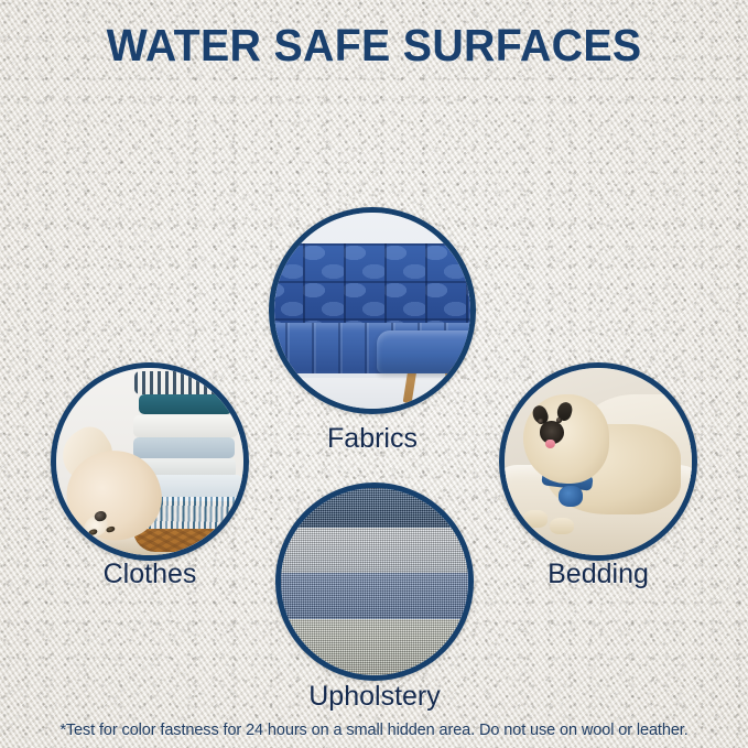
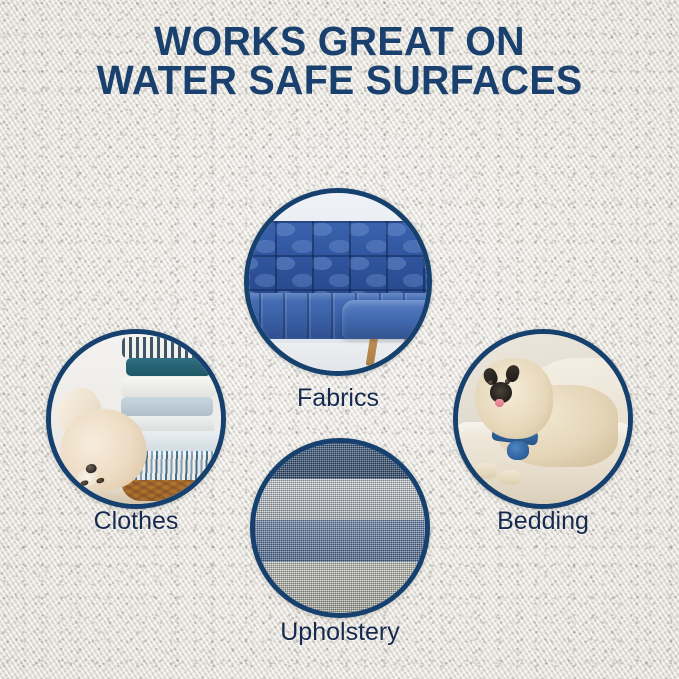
+ WORKS GREAT ON
  WATER SAFE SURFACES
  Fabrics
  Clothes
  Bedding
  Upholstery
- *Test for color fastness for 24 hours on a small hidden area. Do not use on wool or leather.
